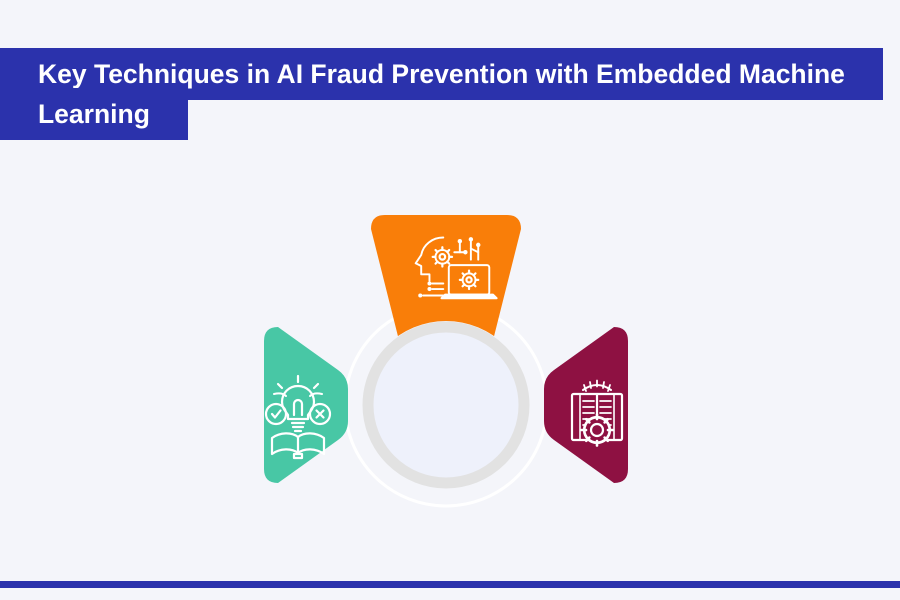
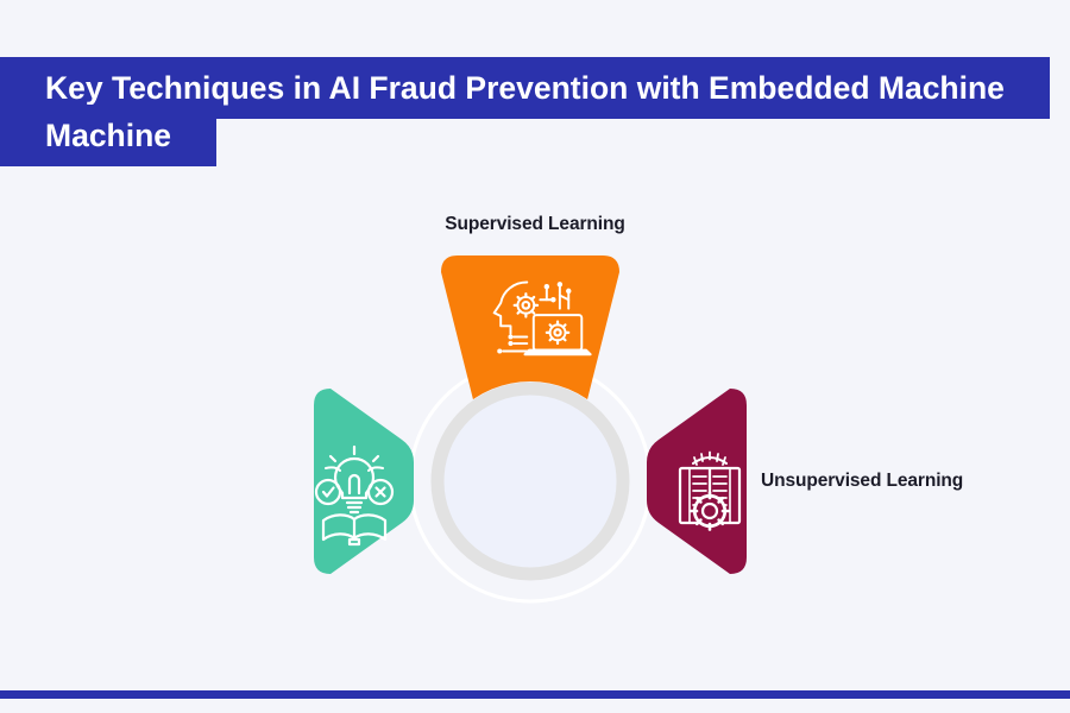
- Key Techniques in AI Fraud Prevention with Embedded Machine Learning
+ Key Techniques in AI Fraud Prevention with Embedded Machine Machine
+ Supervised Learning
+ Unsupervised Learning
